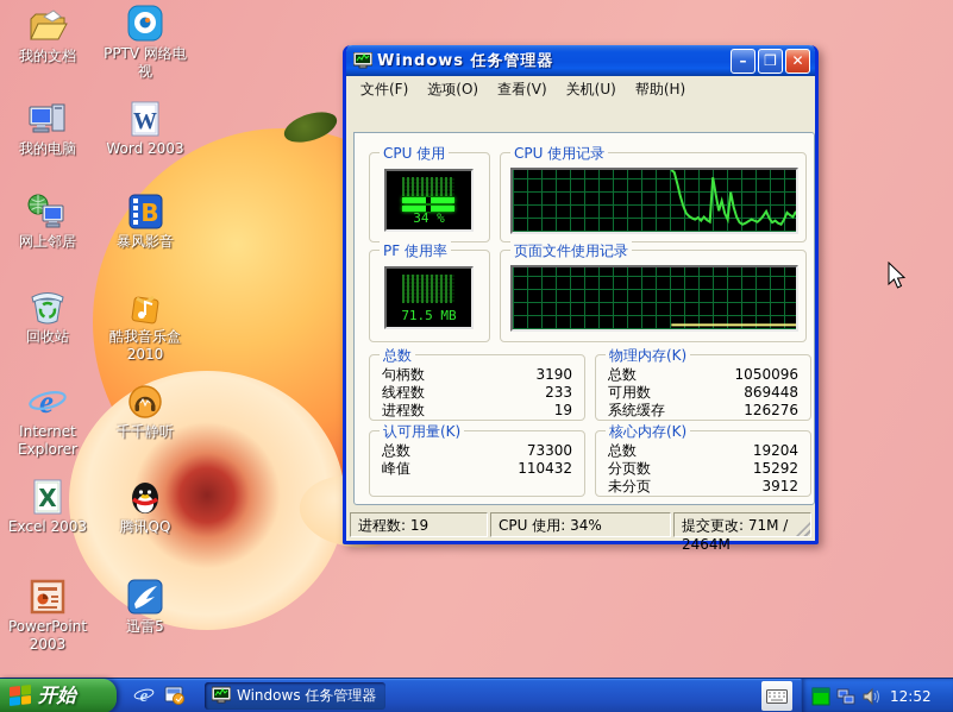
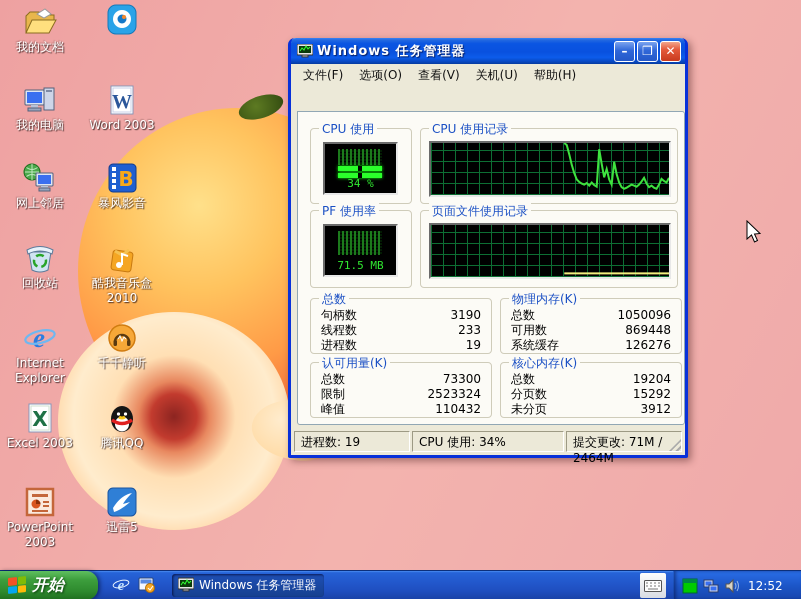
  我的文档
- PPTV 网络电视
  我的电脑
  W
  Word 2003
  网上邻居
  B
  暴风影音
  回收站
  酷我音乐盒 2010
  e
  Internet Explorer
  千千静听
  X
  Excel 2003
  腾讯QQ
  PowerPoint 2003
  迅雷5
  Windows 任务管理器
  –
  ❒
  ✕
  文件(F)
  选项(O)
  查看(V)
  关机(U)
  帮助(H)
  CPU 使用
  34 %
  CPU 使用记录
  PF 使用率
  71.5 MB
  页面文件使用记录
  总数
  句柄数
  3190
  线程数
  233
  进程数
  19
  物理内存(K)
  总数
  1050096
  可用数
  869448
  系统缓存
  126276
  认可用量(K)
  总数
  73300
+ 限制
+ 2523324
  峰值
  110432
  核心内存(K)
  总数
  19204
  分页数
  15292
  未分页
  3912
  进程数: 19
  CPU 使用: 34%
  提交更改: 71M / 2464M
  开始
  e
  Windows 任务管理器
  12:52
